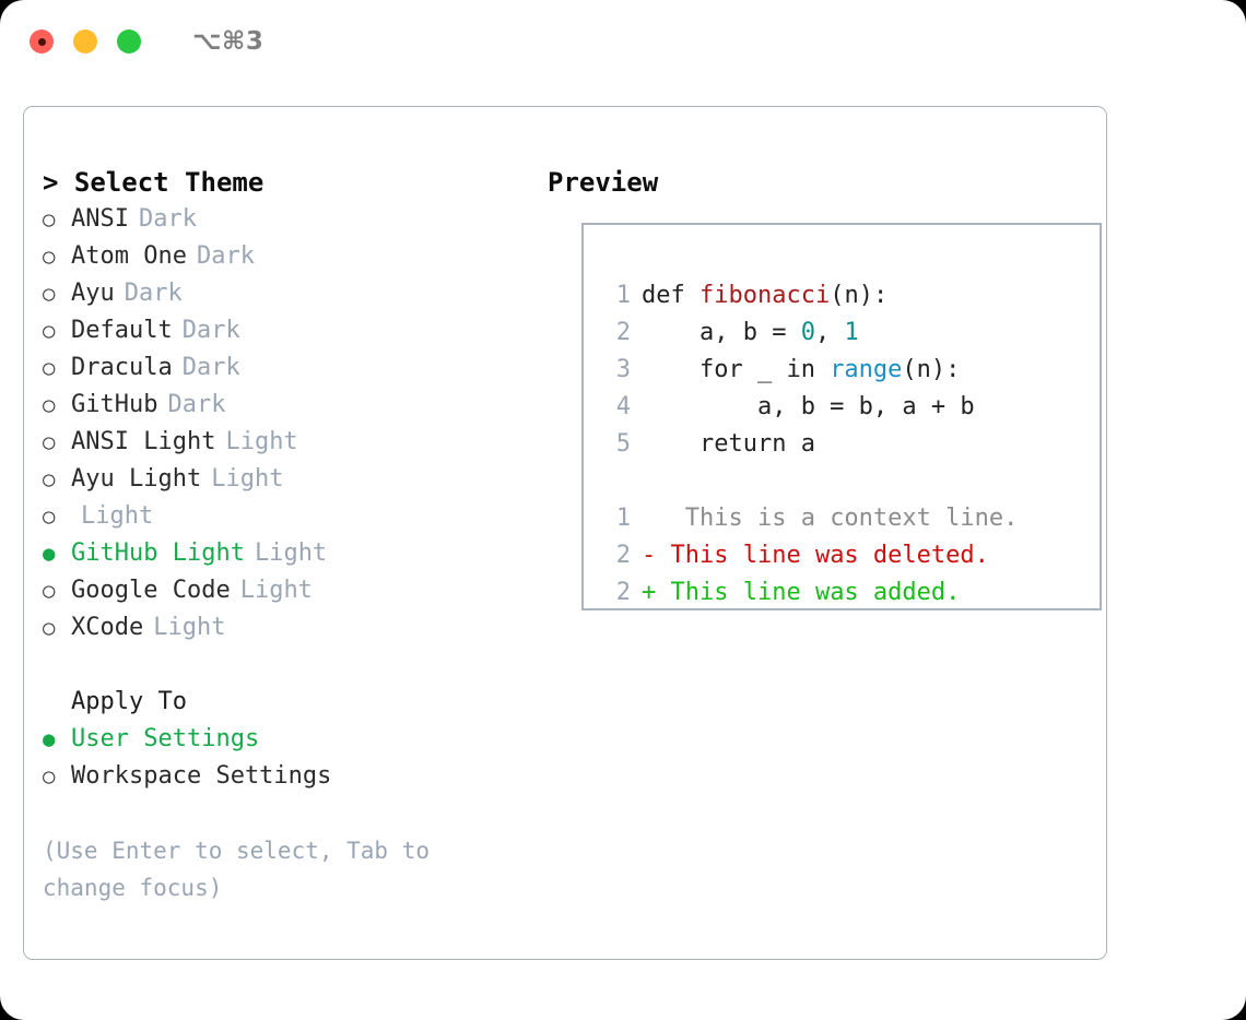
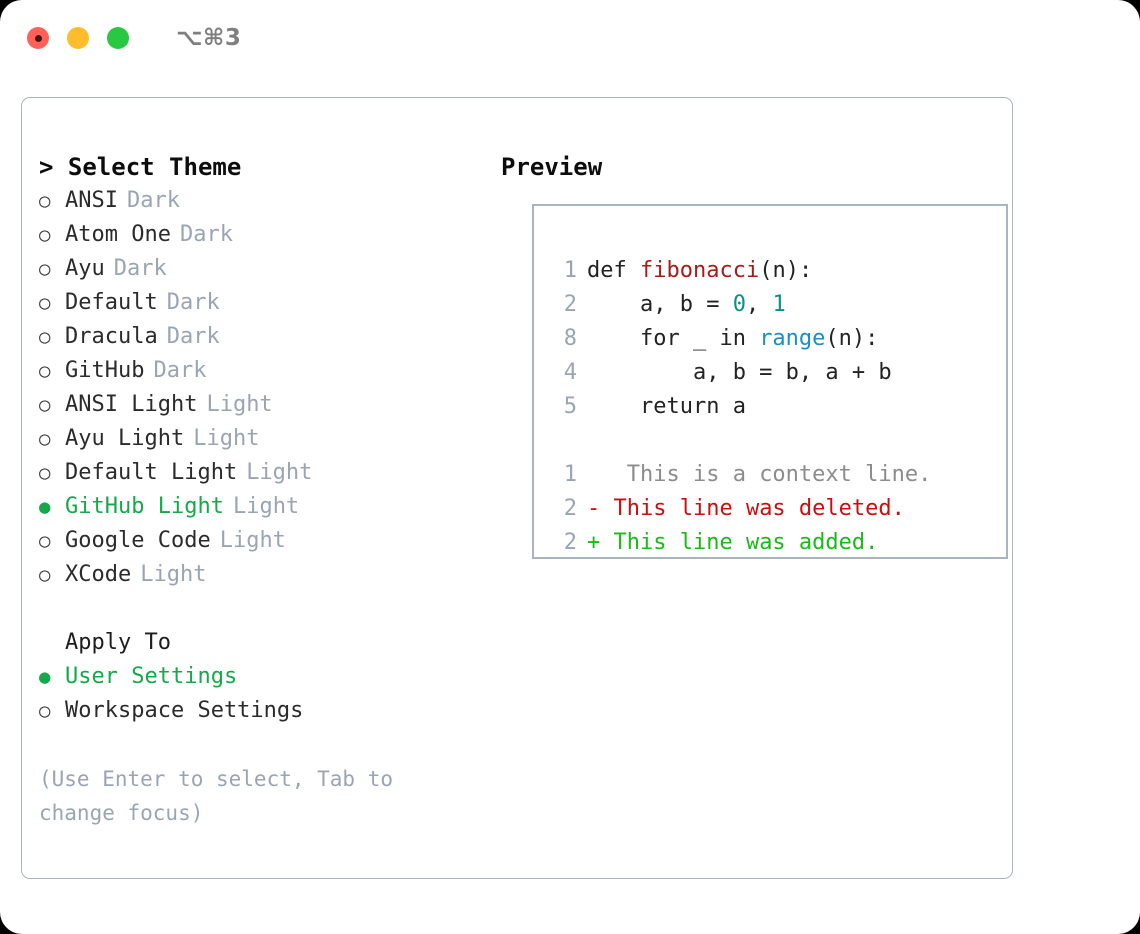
  ⌥⌘3
  > Select Theme
  ○
  ANSI
  Dark
  ○
  Atom One
  Dark
  ○
  Ayu
  Dark
  ○
  Default
  Dark
  ○
  Dracula
  Dark
  ○
  GitHub
  Dark
  ○
  ANSI Light
  Light
  ○
  Ayu Light
  Light
  ○
+ Default Light
  Light
  ●
  GitHub Light
  Light
  ○
  Google Code
  Light
  ○
  XCode
  Light
  Apply To
  ●
  User Settings
  ○
  Workspace Settings
  (Use Enter to select, Tab to change focus)
  Preview
  1
  def
  fibonacci
  (n):
  2
  a, b =
  0
  ,
  1
- 3
+ 8
  for _ in
  range
  (n):
  4
  a, b = b, a + b
  5
  return a
  1
  This is a context line.
  2
  -
  This line was deleted.
  2
  +
  This line was added.
